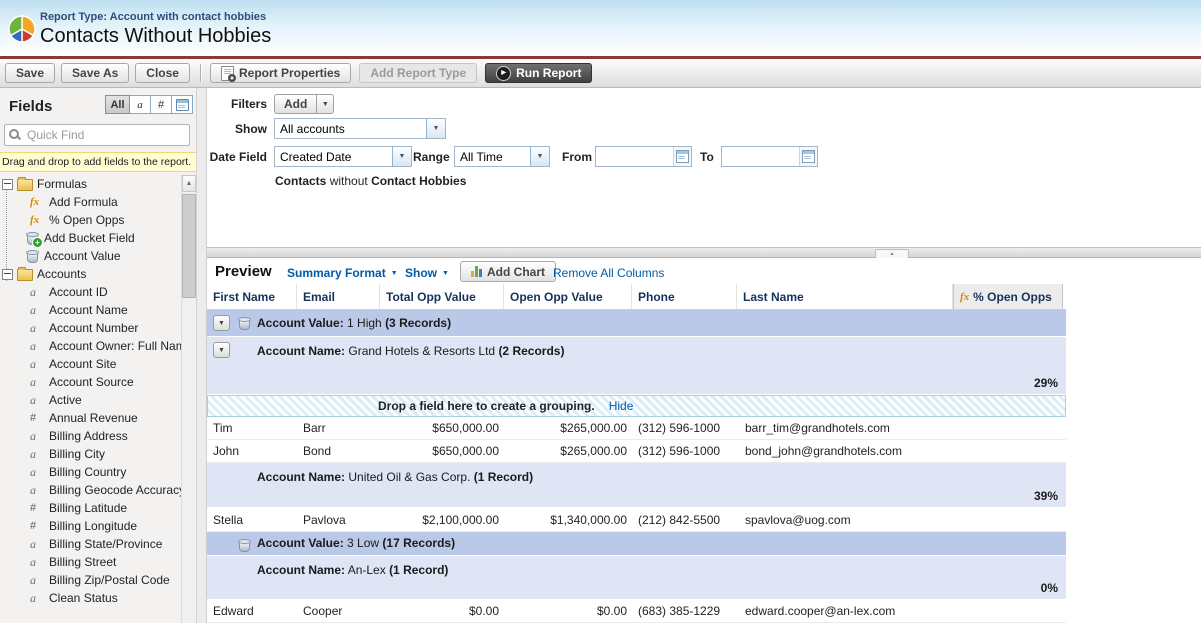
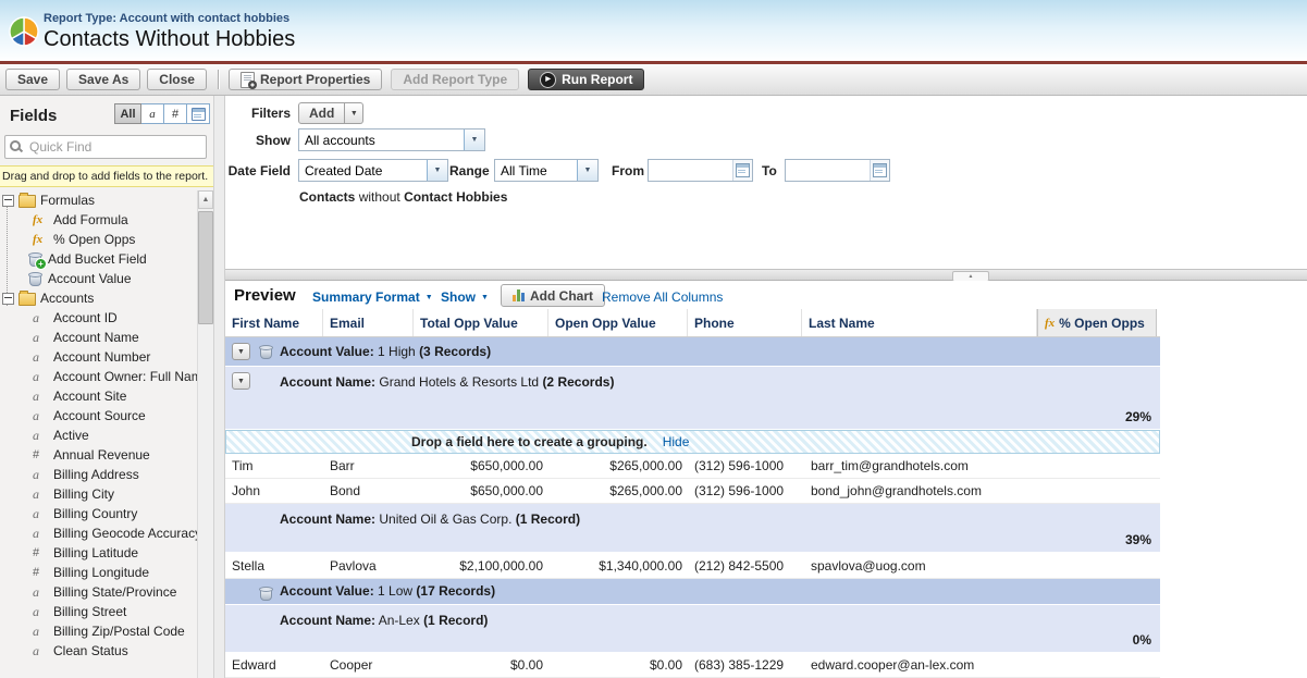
  Report Type: Account with contact hobbies
  Contacts Without Hobbies
  Save
  Save As
  Close
  Report Properties
  Add Report Type
  Run Report
  Fields
  All
  a
  #
  Quick Find
  Drag and drop to add fields to the report.
  Formulas
  fx
  Add Formula
  fx
  % Open Opps
  +
  Add Bucket Field
  Account Value
  Accounts
  a
  Account ID
  a
  Account Name
  a
  Account Number
  a
  Account Owner: Full Na
  a
  Account Site
  a
  Account Source
  a
  Active
  #
  Annual Revenue
  a
  Billing Address
  a
  Billing City
  a
  Billing Country
  a
  Billing Geocode Accurac
  #
  Billing Latitude
  #
  Billing Longitude
  a
  Billing State/Province
  a
  Billing Street
  a
  Billing Zip/Postal Code
  a
  Clean Status
  Filters
  Add
  Show
  All accounts
  Date Field
  Created Date
  Range
  All Time
  From
  To
  Contacts without Contact Hobbies
  Preview
  Summary Format
  Show
  Add Chart
  Remove All Columns
  First Name
  Email
  Total Opp Value
  Open Opp Value
  Phone
  Last Name
  fx
  % Open Opps
  Account Value: 1 High (3 Records)
  Account Name: Grand Hotels & Resorts Ltd (2 Records)
  29%
  Drop a field here to create a grouping.
  Hide
  Tim
  Barr
  $650,000.00
  $265,000.00
  (312) 596-1000
  barr_tim@grandhotels.com
  John
  Bond
  $650,000.00
  $265,000.00
  (312) 596-1000
  bond_john@grandhotels.com
  Account Name: United Oil & Gas Corp. (1 Record)
  39%
  Stella
  Pavlova
  $2,100,000.00
  $1,340,000.00
  (212) 842-5500
  spavlova@uog.com
- Account Value: 3 Low (17 Records)
+ Account Value: 1 Low (17 Records)
  Account Name: An-Lex (1 Record)
  0%
  Edward
  Cooper
  $0.00
  $0.00
  (683) 385-1229
  edward.cooper@an-lex.com
